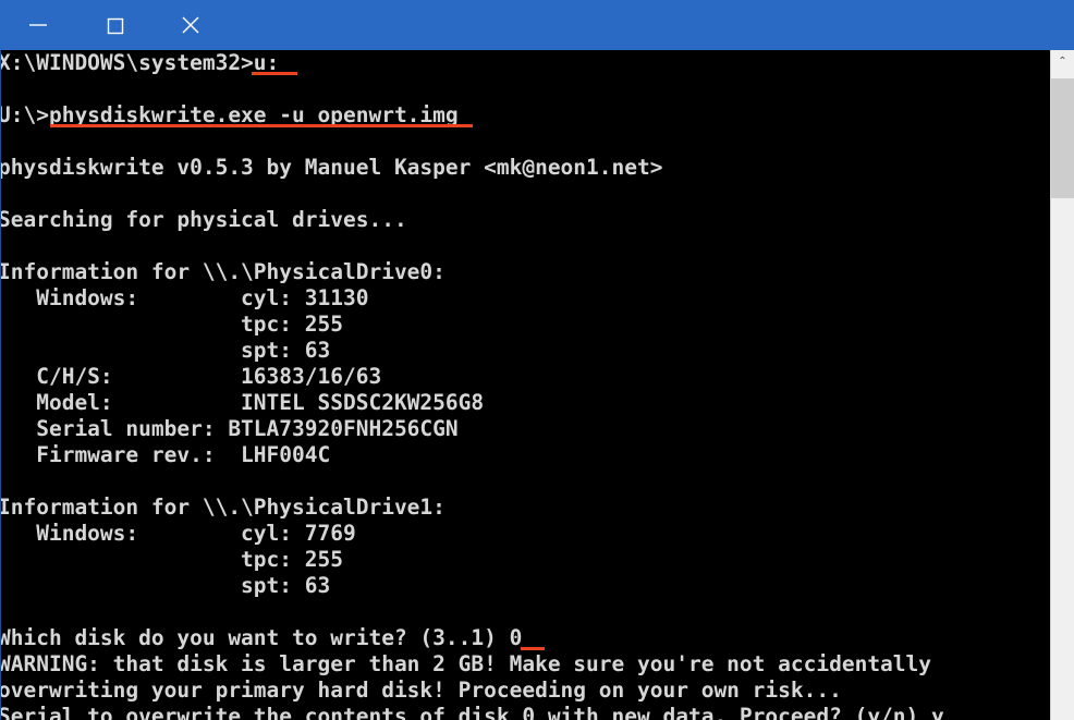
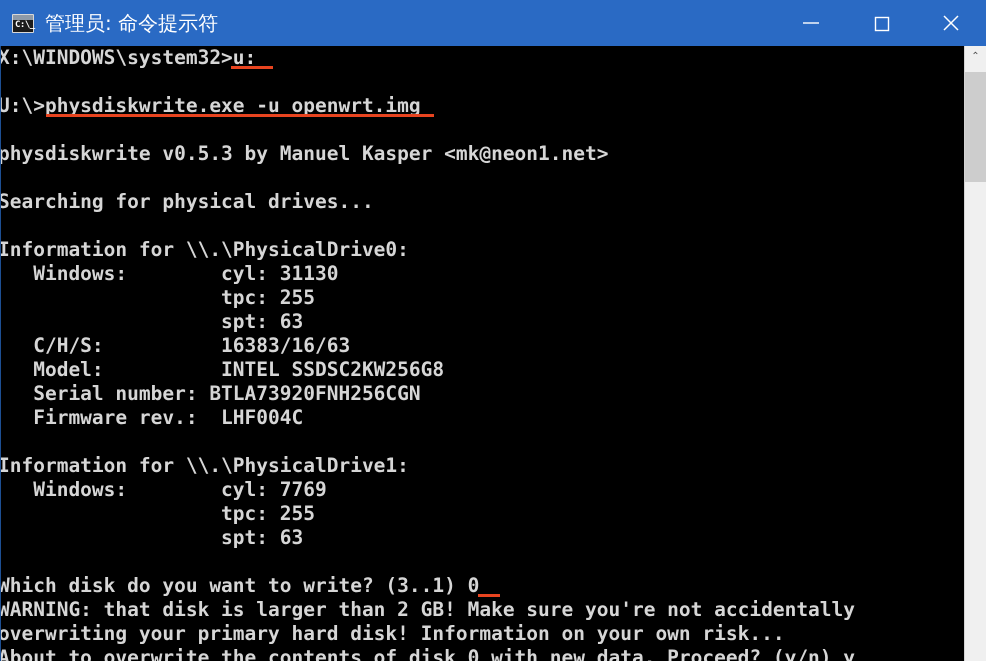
+ C:\_
+ 管理员: 命令提示符
  X:\WINDOWS\system32>u:
  U:\>physdiskwrite.exe -u openwrt.img
  physdiskwrite v0.5.3 by Manuel Kasper <mk@neon1.net>
  Searching for physical drives...
  Information for \\.\PhysicalDrive0:
  Windows: cyl: 31130
  tpc: 255
  spt: 63
  C/H/S: 16383/16/63
  Model: INTEL SSDSC2KW256G8
  Serial number: BTLA73920FNH256CGN
  Firmware rev.: LHF004C
  Information for \\.\PhysicalDrive1:
  Windows: cyl: 7769
  tpc: 255
  spt: 63
  Which disk do you want to write? (3..1) 0
  WARNING: that disk is larger than 2 GB! Make sure you're not accidentally
- overwriting your primary hard disk! Proceeding on your own risk...
+ overwriting your primary hard disk! Information on your own risk...
- Serial to overwrite the contents of disk 0 with new data. Proceed? (y/n) y
+ About to overwrite the contents of disk 0 with new data. Proceed? (y/n) y
  ⌃
